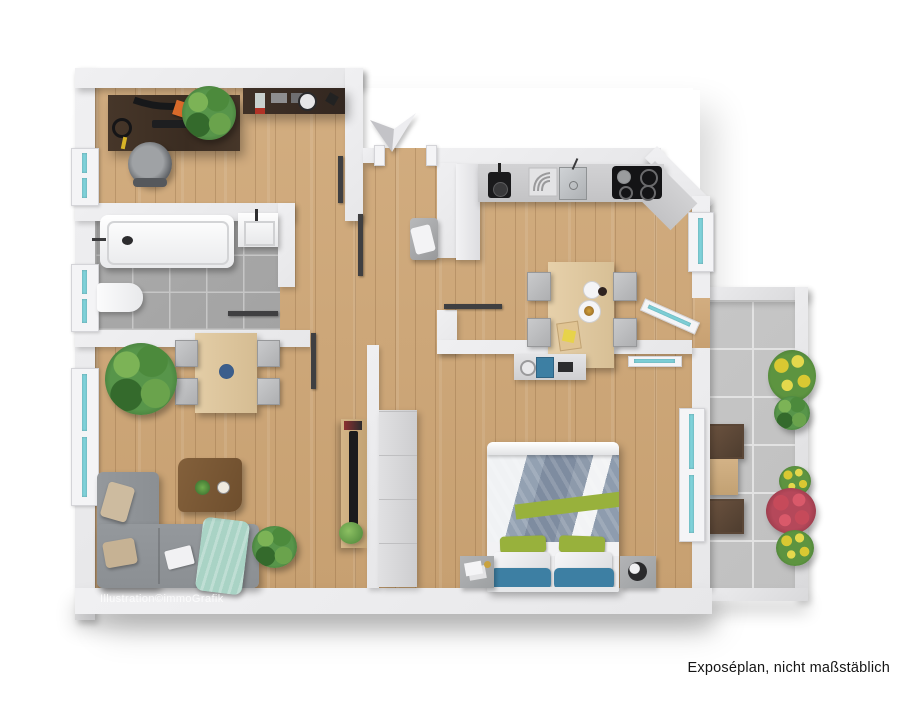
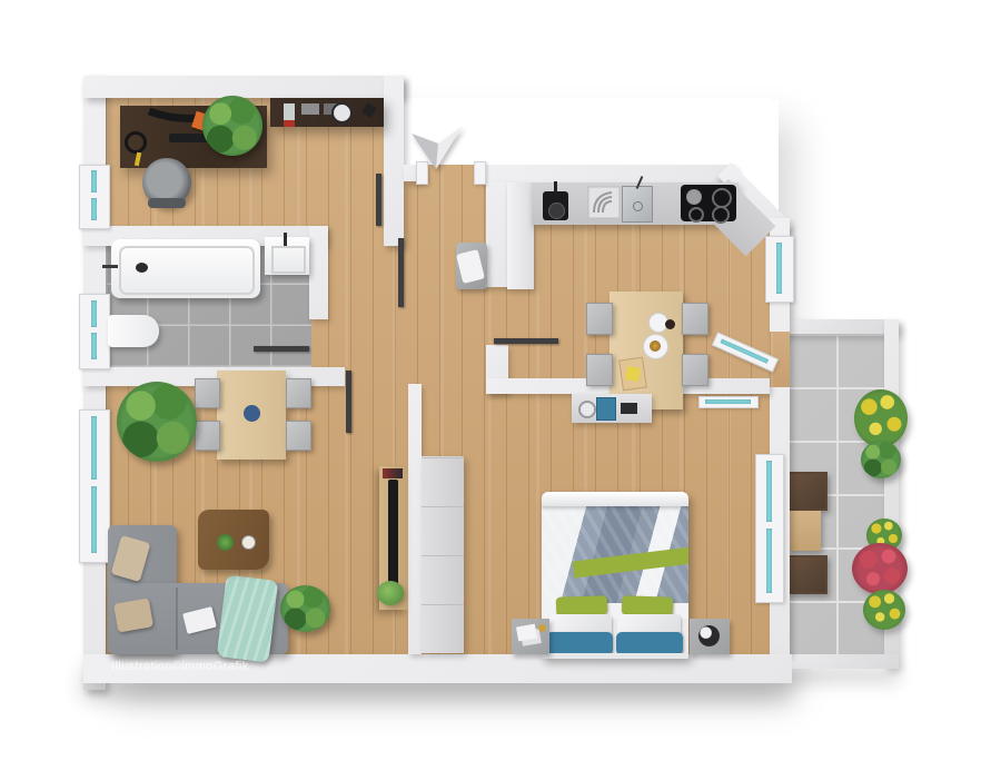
  Illustration©immoGrafik
- Exposéplan, nicht maßstäblich
